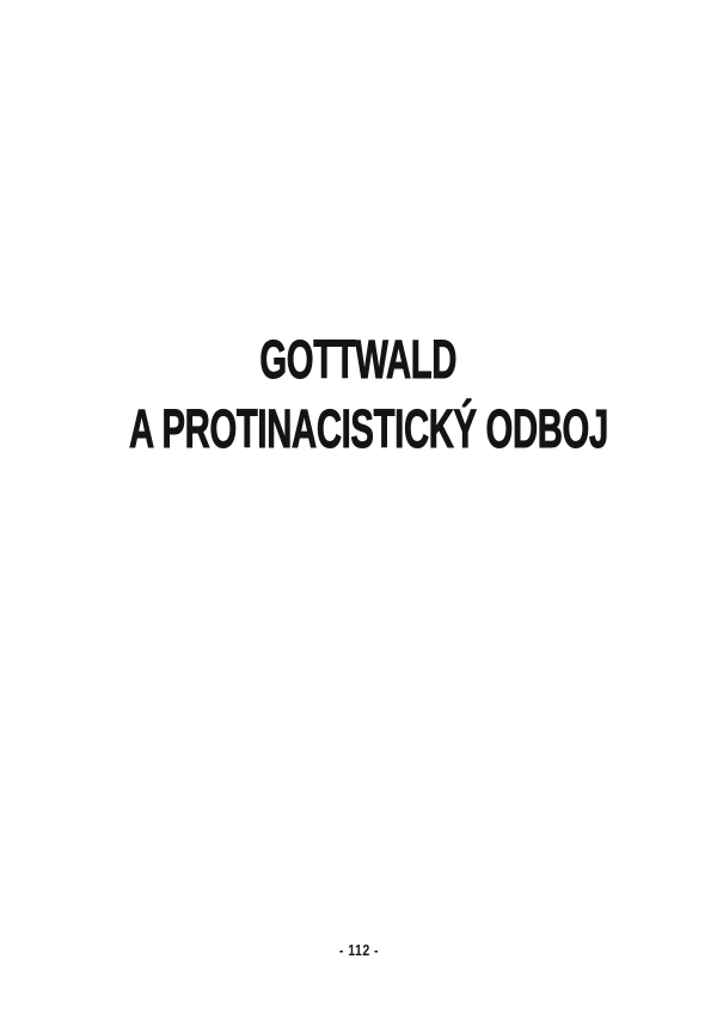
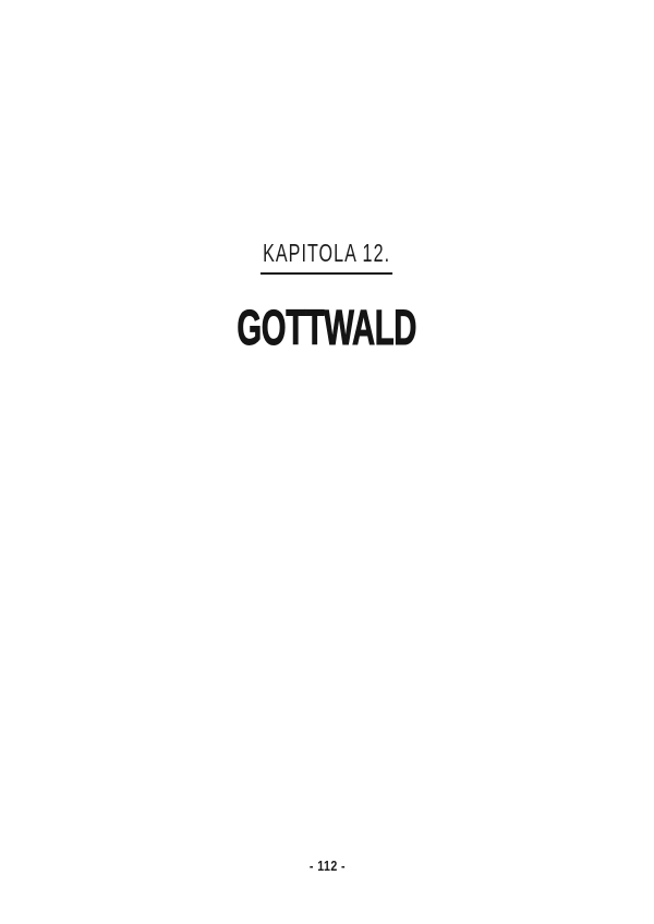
+ KAPITOLA 12.
  GOTTWALD
- A PROTINACISTICKÝ ODBOJ
  - 112 -
